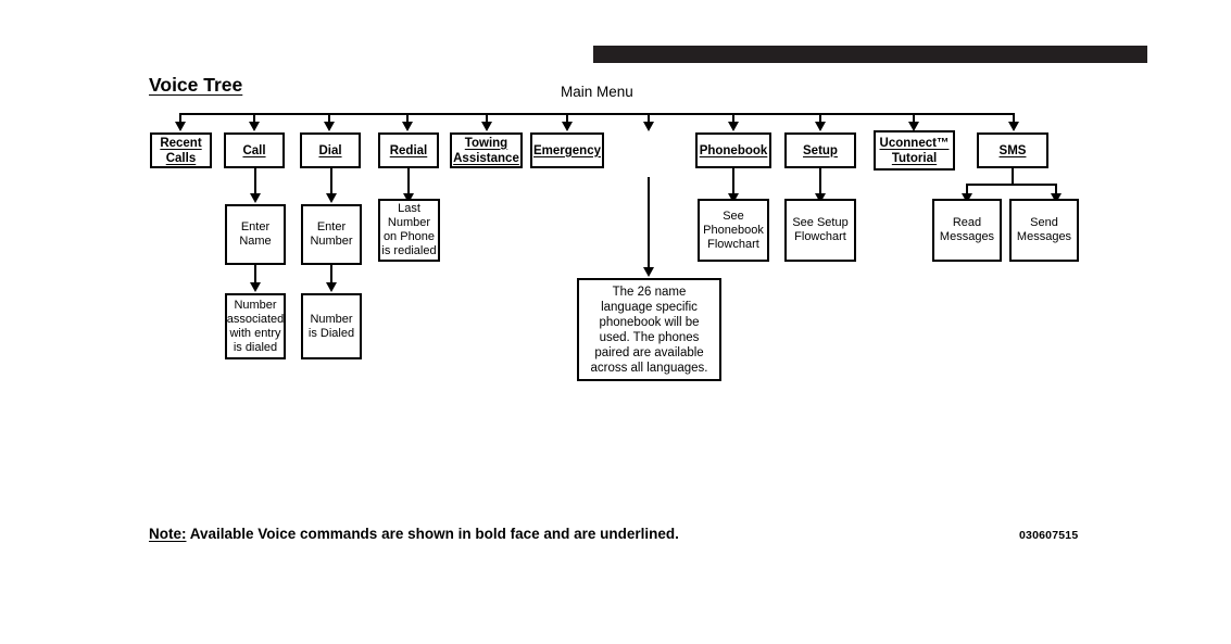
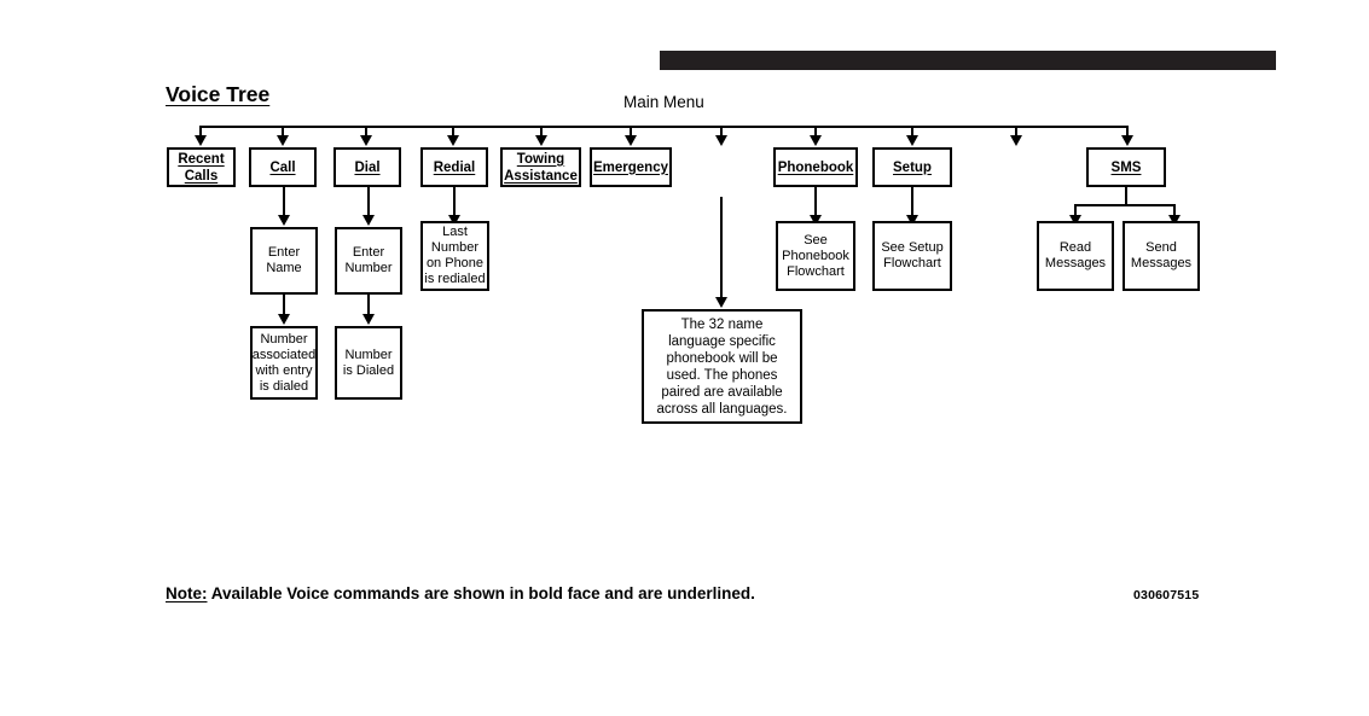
  Voice Tree
  Main Menu
  Recent
  Calls
  Call
  Dial
  Redial
  Towing
  Assistance
  Emergency
  Phonebook
  Setup
- Uconnect™
- Tutorial
  SMS
  Enter
  Name
  Enter
  Number
  Last
  Number
  on Phone
  is redialed
  See
  Phonebook
  Flowchart
  See Setup
  Flowchart
  Read
  Messages
  Send
  Messages
  Number
  associated
  with entry
  is dialed
  Number
  is Dialed
- The 26 name language specific phonebook will be used. The phones paired are available across all languages.
+ The 32 name language specific phonebook will be used. The phones paired are available across all languages.
  Note: Available Voice commands are shown in bold face and are underlined.
  030607515
